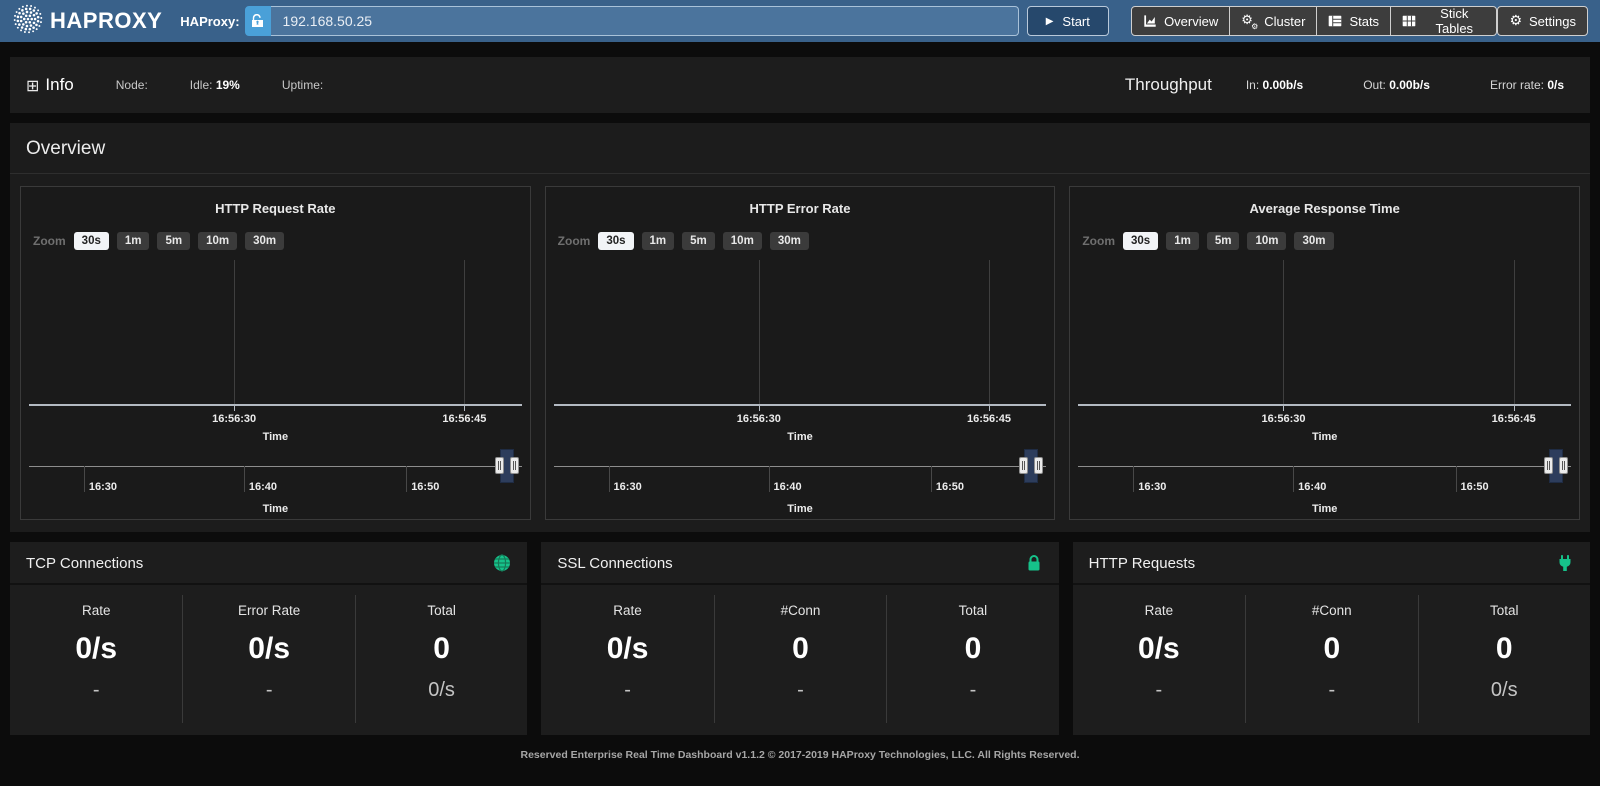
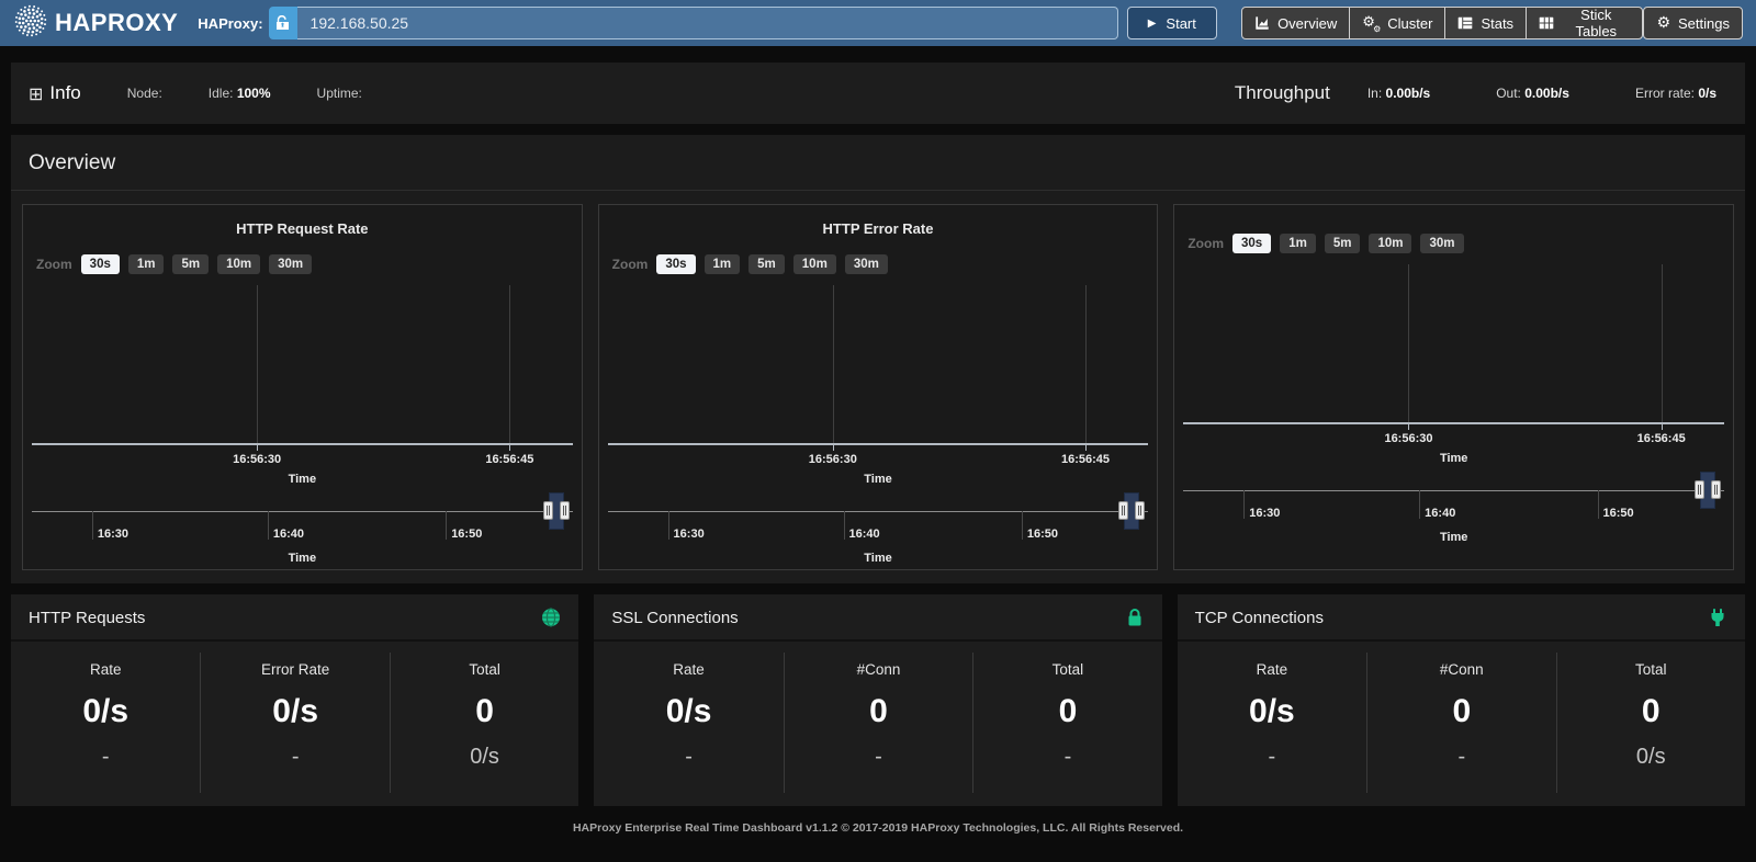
  HAPROXY
  HAProxy:
  192.168.50.25
  ▶
  Start
  Overview
  ⚙
  ⚙
  Cluster
  Stats
  Stick Tables
  ⚙
  Settings
  ⊞
  Info
  Node:
- Idle: 19%
+ Idle: 100%
  Uptime:
  Throughput
  In: 0.00b/s
  Out: 0.00b/s
  Error rate: 0/s
  Overview
  HTTP Request Rate
  Zoom
  30s
  1m
  5m
  10m
  30m
  16:56:30
  16:56:45
  Time
  16:30
  16:40
  16:50
  Time
  HTTP Error Rate
  Zoom
  30s
  1m
  5m
  10m
  30m
  16:56:30
  16:56:45
  Time
  16:30
  16:40
  16:50
  Time
- Average Response Time
  Zoom
  30s
  1m
  5m
  10m
  30m
  16:56:30
  16:56:45
  Time
  16:30
  16:40
  16:50
  Time
- TCP Connections
+ HTTP Requests
  Rate
  0/s
  -
  Error Rate
  0/s
  -
  Total
  0
  0/s
  SSL Connections
  Rate
  0/s
  -
  #Conn
  0
  -
  Total
  0
  -
- HTTP Requests
+ TCP Connections
  Rate
  0/s
  -
  #Conn
  0
  -
  Total
  0
  0/s
- Reserved Enterprise Real Time Dashboard v1.1.2 © 2017-2019 HAProxy Technologies, LLC. All Rights Reserved.
+ HAProxy Enterprise Real Time Dashboard v1.1.2 © 2017-2019 HAProxy Technologies, LLC. All Rights Reserved.
